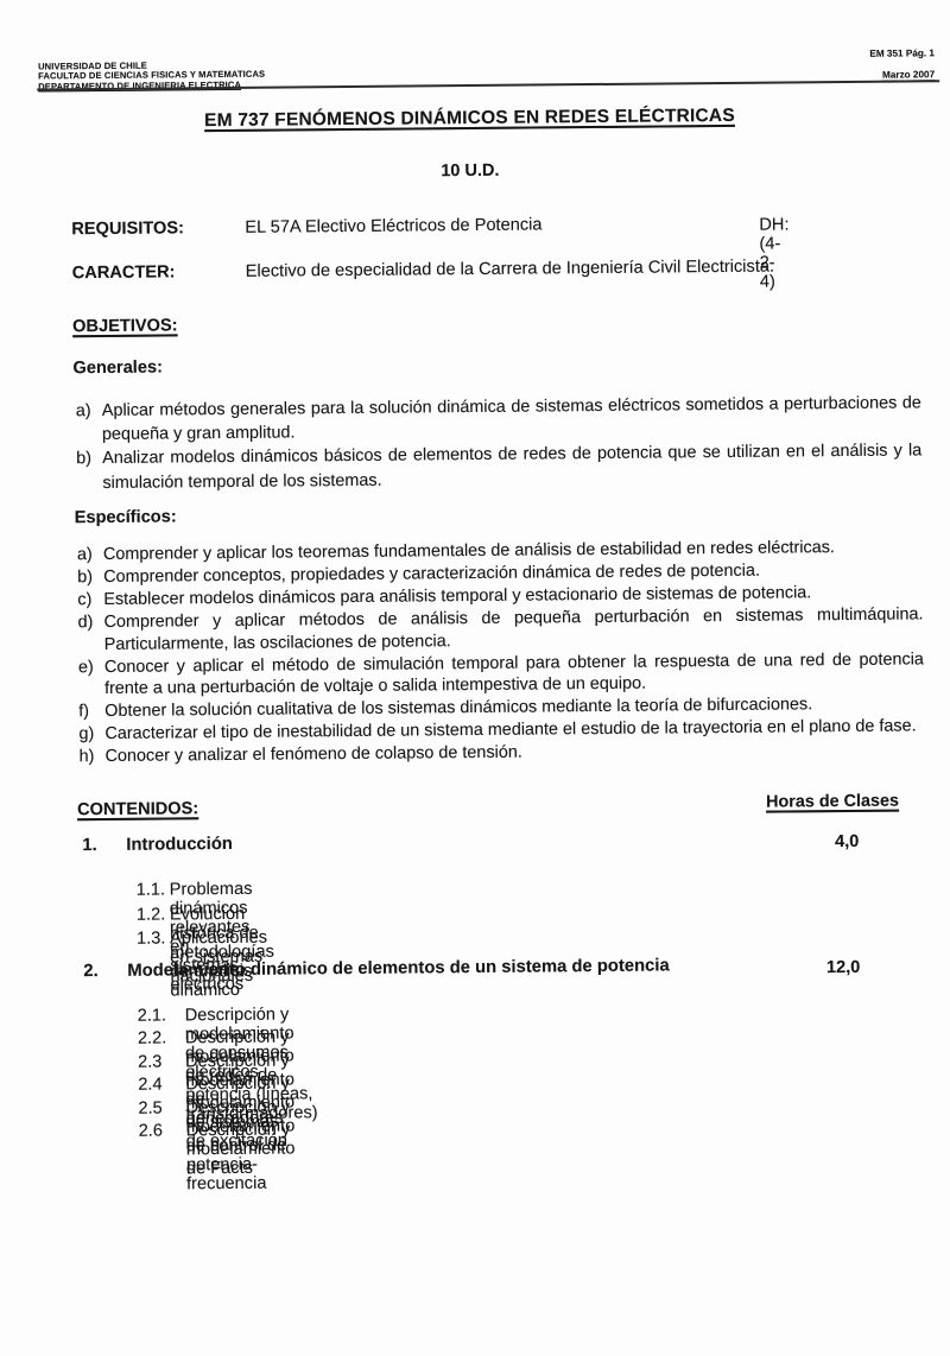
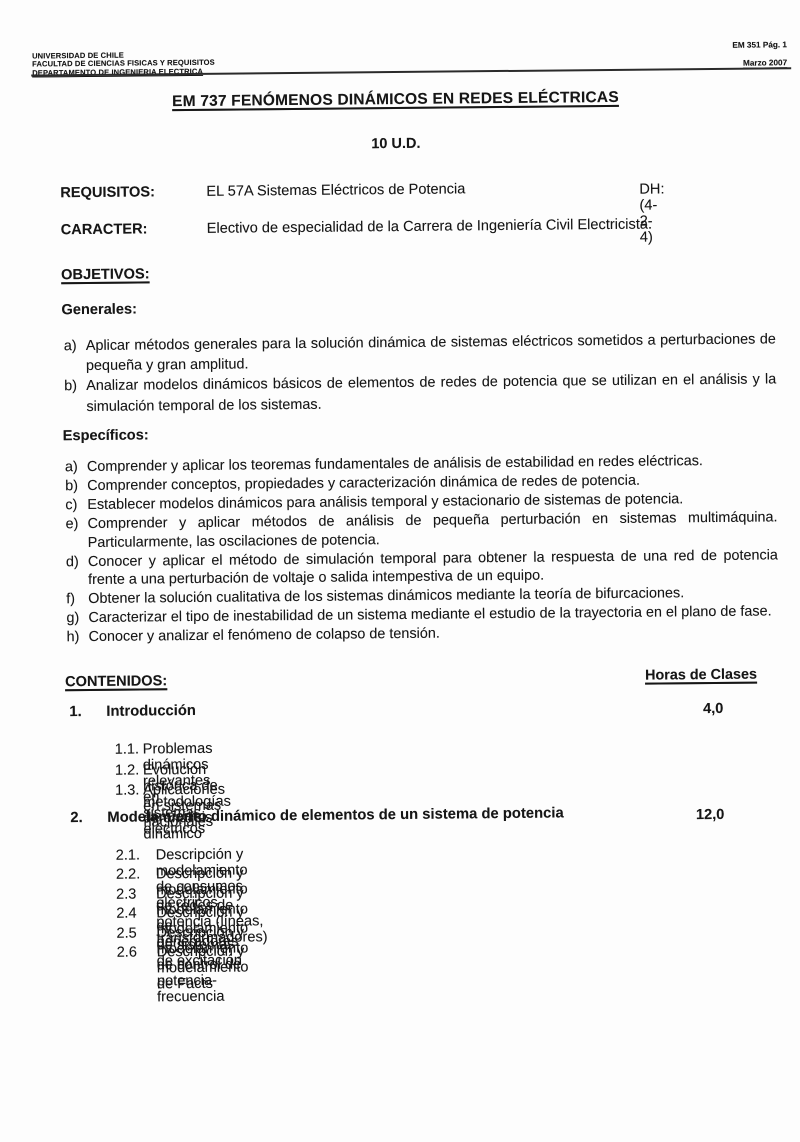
  UNIVERSIDAD DE CHILE
- FACULTAD DE CIENCIAS FISICAS Y MATEMATICAS
+ FACULTAD DE CIENCIAS FISICAS Y REQUISITOS
  DEPARTAMENTO DE INGENIERIA ELECTRICA
  EM 351 Pág. 1
  Marzo 2007
  EM 737 FENÓMENOS DINÁMICOS EN REDES ELÉCTRICAS
  10 U.D.
  REQUISITOS:
- EL 57A Electivo Eléctricos de Potencia
+ EL 57A Sistemas Eléctricos de Potencia
  DH: (4-2-4)
  CARACTER:
  Electivo de especialidad de la Carrera de Ingeniería Civil Electricista.
  OBJETIVOS:
  Generales:
  a)
  Aplicar métodos generales para la solución dinámica de sistemas eléctricos sometidos a perturbaciones de pequeña y gran amplitud.
  b)
  Analizar modelos dinámicos básicos de elementos de redes de potencia que se utilizan en el análisis y la simulación temporal de los sistemas.
  Específicos:
  a)
  Comprender y aplicar los teoremas fundamentales de análisis de estabilidad en redes eléctricas.
  b)
  Comprender conceptos, propiedades y caracterización dinámica de redes de potencia.
  c)
  Establecer modelos dinámicos para análisis temporal y estacionario de sistemas de potencia.
- d)
+ e)
  Comprender y aplicar métodos de análisis de pequeña perturbación en sistemas multimáquina. Particularmente, las oscilaciones de potencia.
- e)
+ d)
  Conocer y aplicar el método de simulación temporal para obtener la respuesta de una red de potencia frente a una perturbación de voltaje o salida intempestiva de un equipo.
  f)
  Obtener la solución cualitativa de los sistemas dinámicos mediante la teoría de bifurcaciones.
  g)
  Caracterizar el tipo de inestabilidad de un sistema mediante el estudio de la trayectoria en el plano de fase.
  h)
  Conocer y analizar el fenómeno de colapso de tensión.
  CONTENIDOS:
  Horas de Clases
  1.
  Introducción
  4,0
  1.1.
  Problemas dinámicos relevantes en sistemas eléctricos
  1.2.
  Evolución histórica de metodologías de análisis dinámico
  1.3.
  Aplicaciones en sistemas nacionales
  2.
  Modelamiento dinámico de elementos de un sistema de potencia
  12,0
  2.1.
  Descripción y modelamiento de consumos eléctricos
  2.2.
  Descripción y modelamiento de redes de potencia (líneas, transformadores)
  2.3
  Descripción y modelamiento de generadores
  2.4
  Descripción y modelamiento de sistemas de excitación
  2.5
  Descripción y modelamiento de control de potencia-frecuencia
  2.6
  Descripción y modelamiento de Facts
